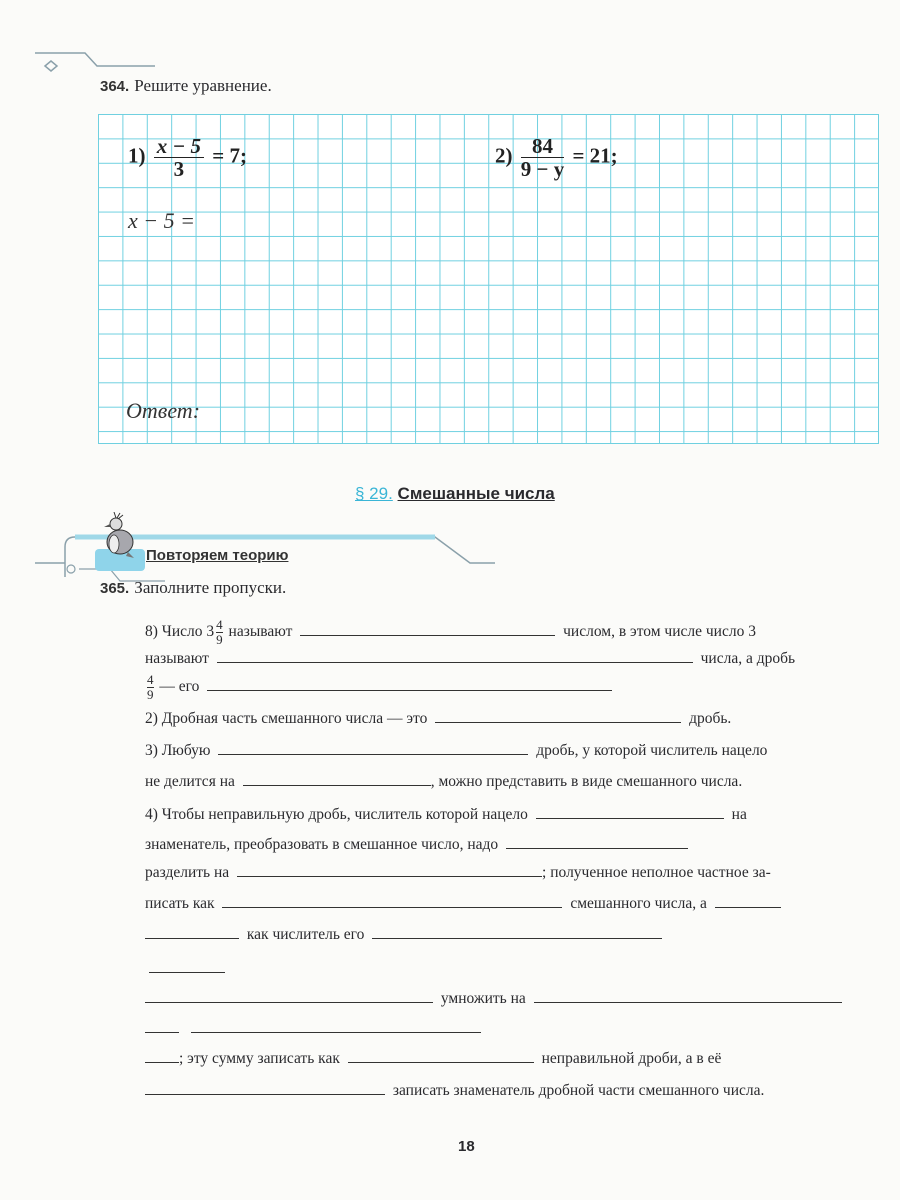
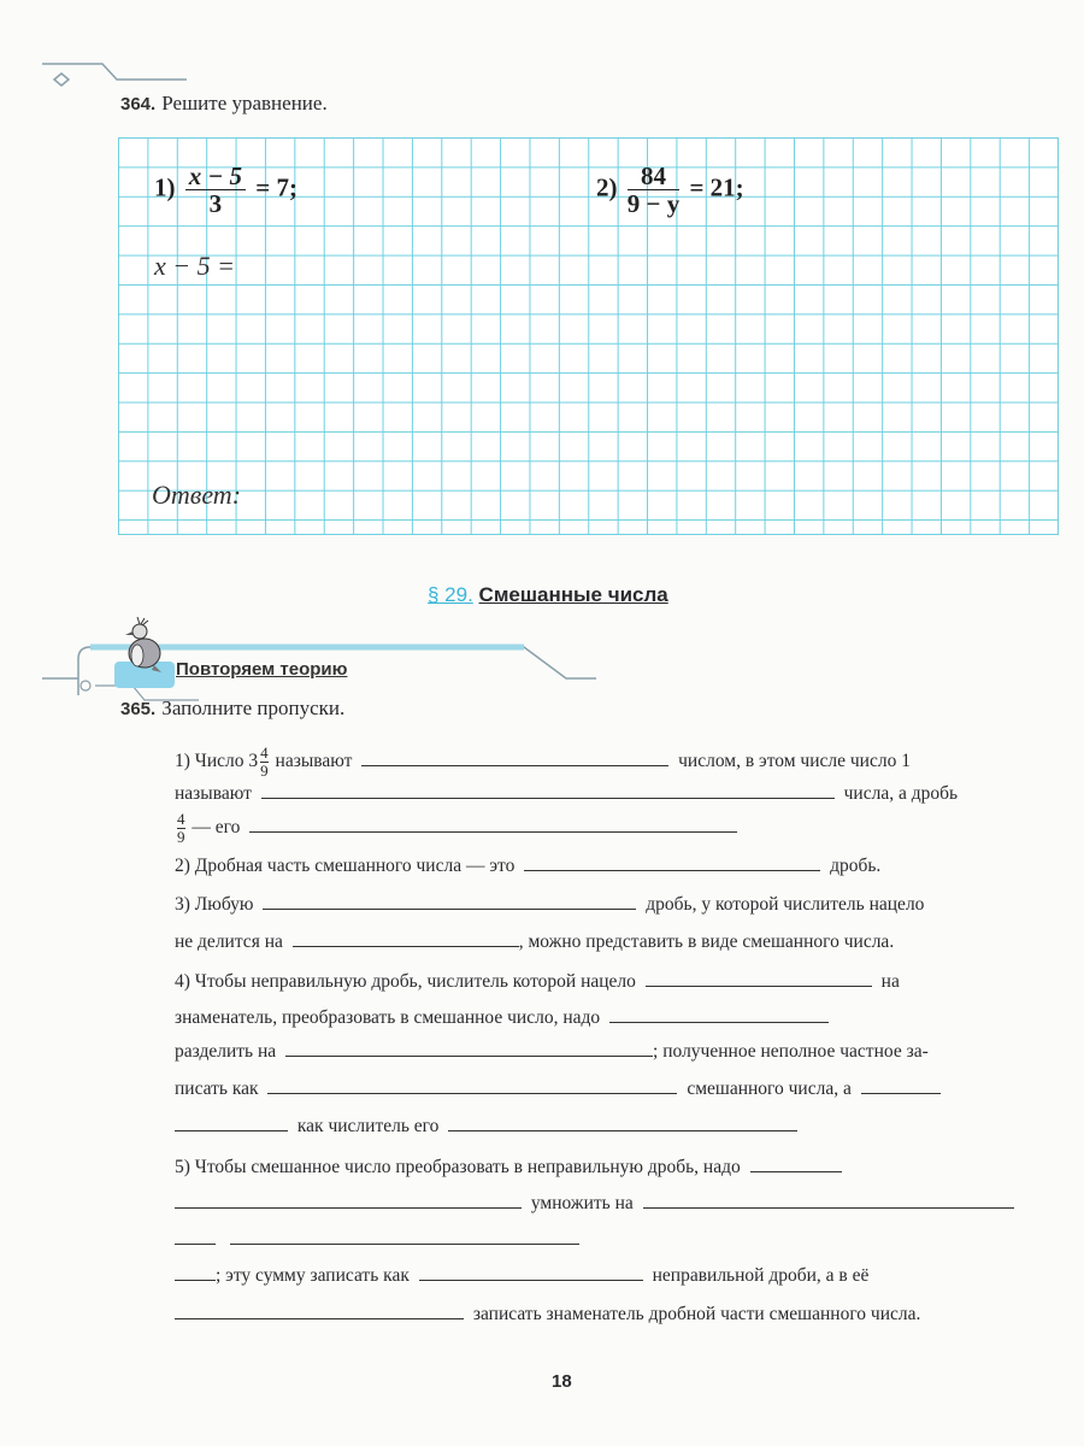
  364. Решите уравнение.
  1)
  x − 5
  3
  = 7;
  2)
  84
  9 − y
  = 21;
  x − 5 =
  Ответ:
  § 29. Смешанные числа
  Повторяем теорию
  365. Заполните пропуски.
- 8) Число 3
+ 1) Число 3
  4
  9
- называют числом, в этом числе число 3
+ называют числом, в этом числе число 1
  называют числа, а дробь
  4
  9
  — его
  2) Дробная часть смешанного числа — это дробь.
  3) Любую дробь, у которой числитель нацело
  не делится на , можно представить в виде смешанного числа.
  4) Чтобы неправильную дробь, числитель которой нацело на
  знаменатель, преобразовать в смешанное число, надо
  разделить на ; полученное неполное частное за-
  писать как смешанного числа, а
  как числитель его
+ 5) Чтобы смешанное число преобразовать в неправильную дробь, надо
  умножить на
  ; эту сумму записать как неправильной дроби, а в её
  записать знаменатель дробной части смешанного числа.
  18
